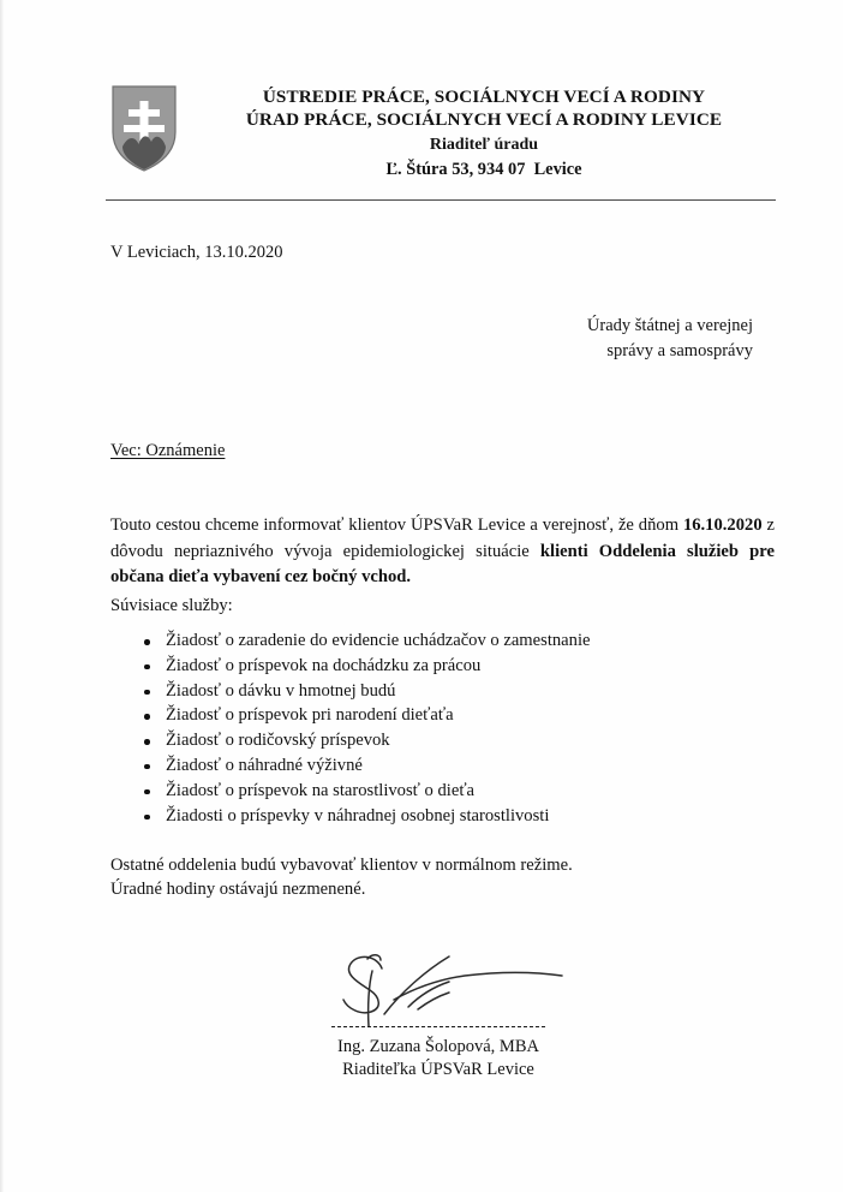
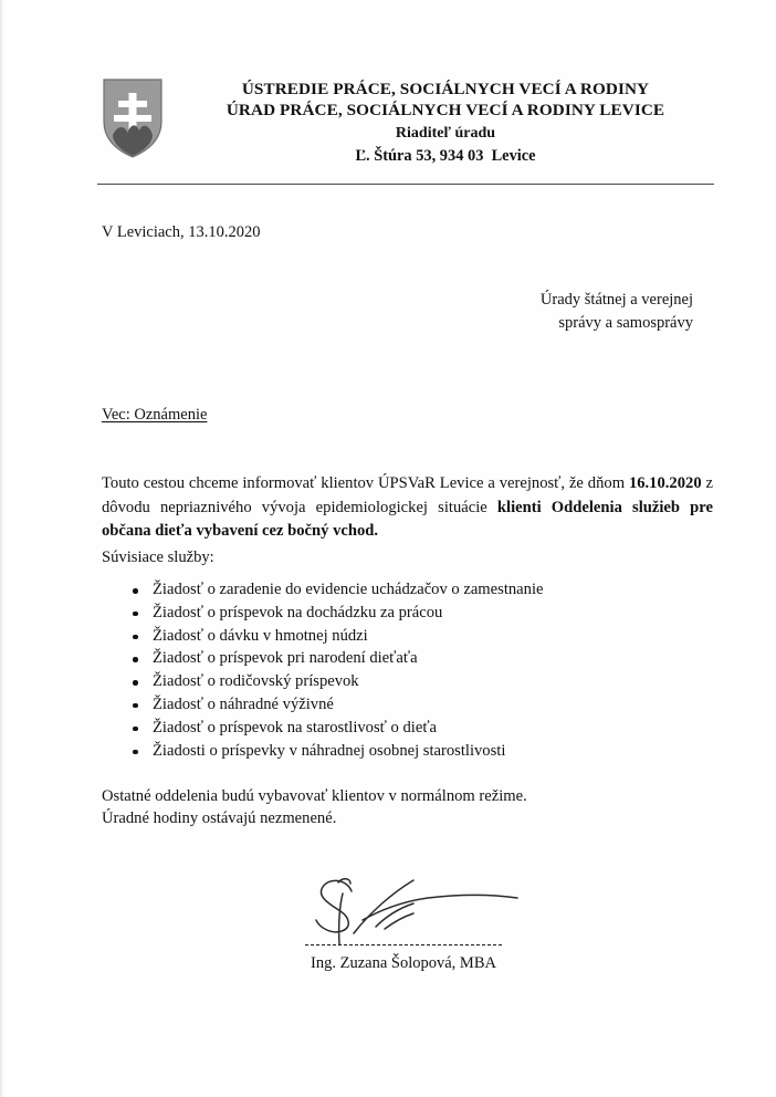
  ÚSTREDIE PRÁCE, SOCIÁLNYCH VECÍ A RODINY
  ÚRAD PRÁCE, SOCIÁLNYCH VECÍ A RODINY LEVICE
  Riaditeľ úradu
- Ľ. Štúra 53, 934 07 Levice
+ Ľ. Štúra 53, 934 03 Levice
  V Leviciach, 13.10.2020
  Úrady štátnej a verejnej
  správy a samosprávy
  Vec: Oznámenie
  Touto cestou chceme informovať klientov ÚPSVaR Levice a verejnosť, že dňom 16.10.2020 z dôvodu nepriaznivého vývoja epidemiologickej situácie klienti Oddelenia služieb pre občana dieťa vybavení cez bočný vchod.
  Súvisiace služby:
  Žiadosť o zaradenie do evidencie uchádzačov o zamestnanie
  Žiadosť o príspevok na dochádzku za prácou
- Žiadosť o dávku v hmotnej budú
+ Žiadosť o dávku v hmotnej núdzi
  Žiadosť o príspevok pri narodení dieťaťa
  Žiadosť o rodičovský príspevok
  Žiadosť o náhradné výživné
  Žiadosť o príspevok na starostlivosť o dieťa
  Žiadosti o príspevky v náhradnej osobnej starostlivosti
  Ostatné oddelenia budú vybavovať klientov v normálnom režime.
  Úradné hodiny ostávajú nezmenené.
  Ing. Zuzana Šolopová, MBA
- Riaditeľka ÚPSVaR Levice
